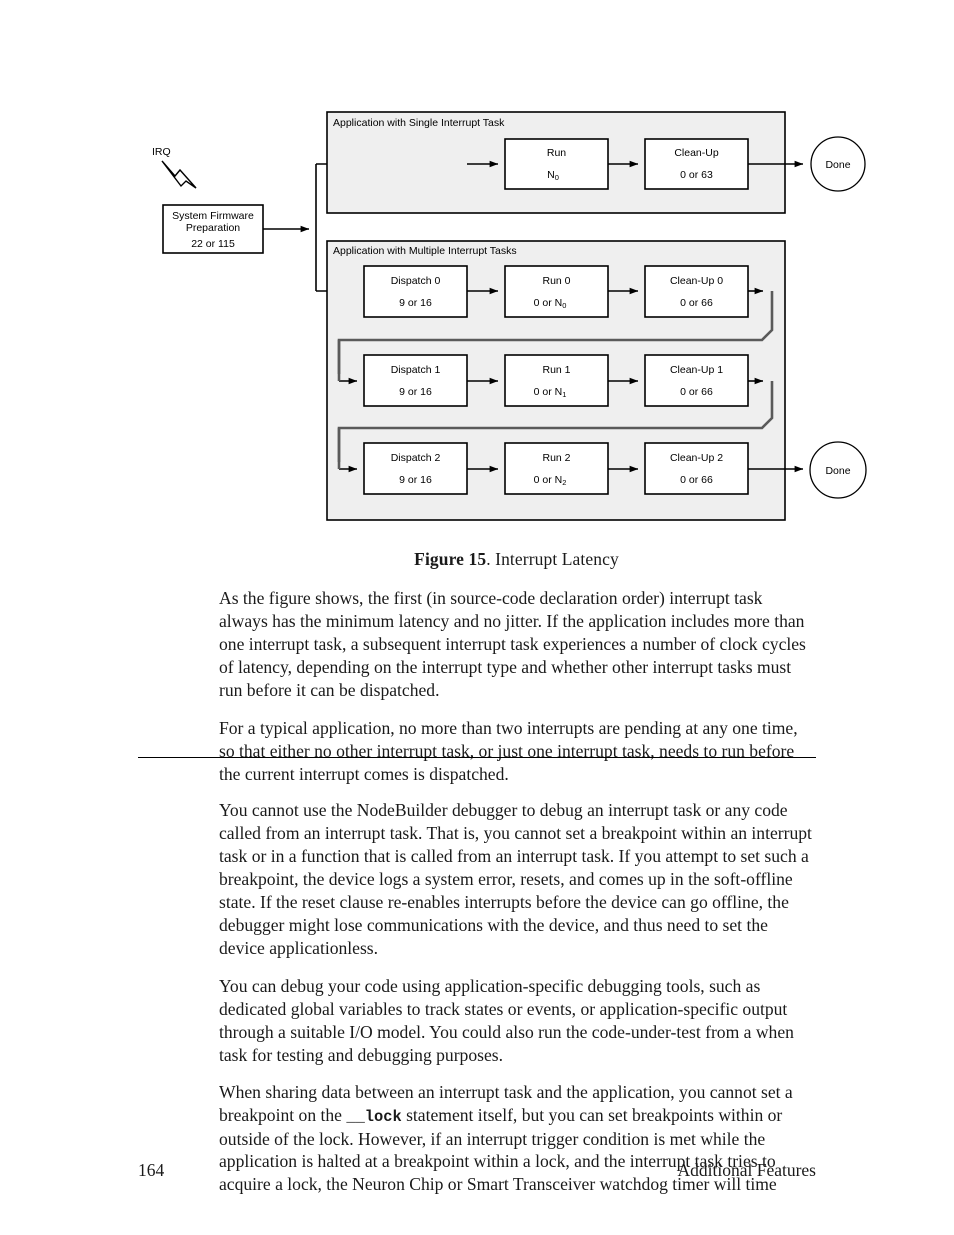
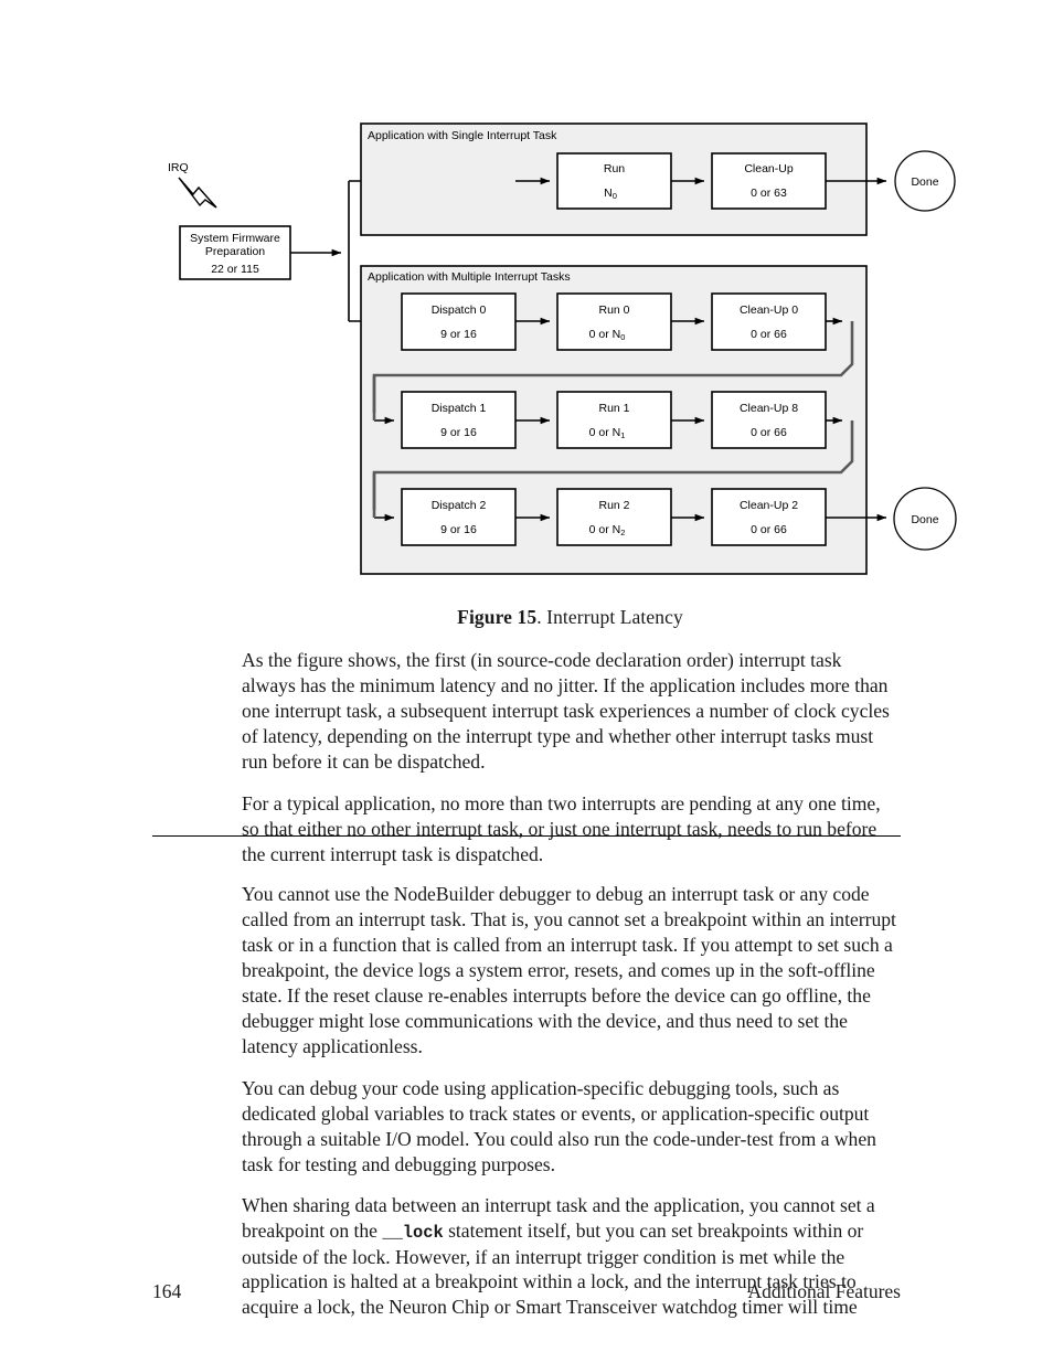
  IRQ
  System Firmware
  Preparation
  22 or 115
  Application with Single Interrupt Task
  Run
  N0
  Clean-Up
  0 or 63
  Done
  Application with Multiple Interrupt Tasks
  Dispatch 0
  9 or 16
  Run 0
  0 or N0
  Clean-Up 0
  0 or 66
  Dispatch 1
  9 or 16
  Run 1
  0 or N1
- Clean-Up 1
+ Clean-Up 8
  0 or 66
  Dispatch 2
  9 or 16
  Run 2
  0 or N2
  Clean-Up 2
  0 or 66
  Done
  Figure 15. Interrupt Latency
  As the figure shows, the first (in source-code declaration order) interrupt task always has the minimum latency and no jitter. If the application includes more than one interrupt task, a subsequent interrupt task experiences a number of clock cycles of latency, depending on the interrupt type and whether other interrupt tasks must run before it can be dispatched.
- For a typical application, no more than two interrupts are pending at any one time, so that either no other interrupt task, or just one interrupt task, needs to run before the current interrupt comes is dispatched.
+ For a typical application, no more than two interrupts are pending at any one time, so that either no other interrupt task, or just one interrupt task, needs to run before the current interrupt task is dispatched.
- You cannot use the NodeBuilder debugger to debug an interrupt task or any code called from an interrupt task. That is, you cannot set a breakpoint within an interrupt task or in a function that is called from an interrupt task. If you attempt to set such a breakpoint, the device logs a system error, resets, and comes up in the soft-offline state. If the reset clause re-enables interrupts before the device can go offline, the debugger might lose communications with the device, and thus need to set the device applicationless.
+ You cannot use the NodeBuilder debugger to debug an interrupt task or any code called from an interrupt task. That is, you cannot set a breakpoint within an interrupt task or in a function that is called from an interrupt task. If you attempt to set such a breakpoint, the device logs a system error, resets, and comes up in the soft-offline state. If the reset clause re-enables interrupts before the device can go offline, the debugger might lose communications with the device, and thus need to set the latency applicationless.
  You can debug your code using application-specific debugging tools, such as dedicated global variables to track states or events, or application-specific output through a suitable I/O model. You could also run the code-under-test from a when task for testing and debugging purposes.
  When sharing data between an interrupt task and the application, you cannot set a breakpoint on the __lock statement itself, but you can set breakpoints within or outside of the lock. However, if an interrupt trigger condition is met while the application is halted at a breakpoint within a lock, and the interrupt task tries to acquire a lock, the Neuron Chip or Smart Transceiver watchdog timer will time
  164
  Additional Features
